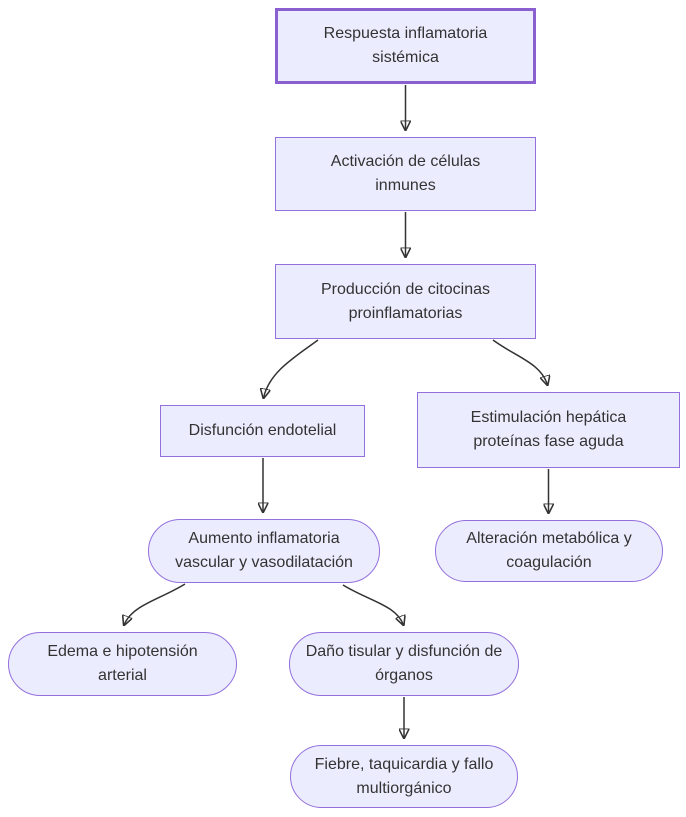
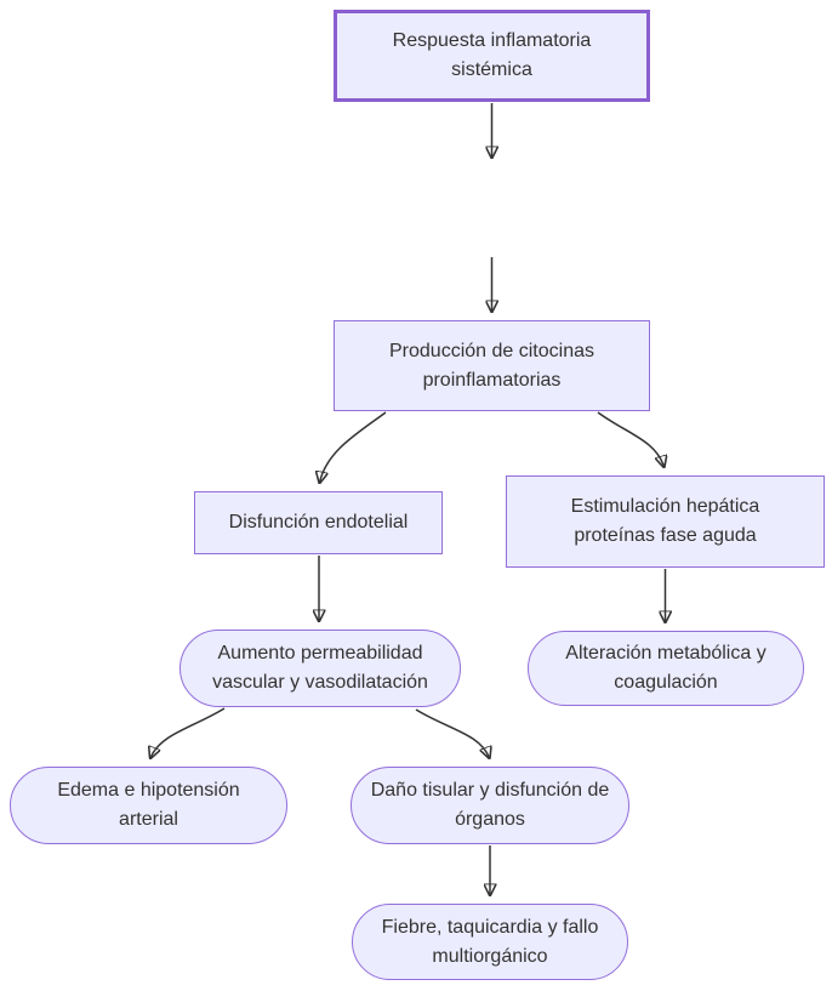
  Respuesta inflamatoria sistémica
- Activación de células inmunes
  Producción de citocinas proinflamatorias
  Disfunción endotelial
  Estimulación hepática proteínas fase aguda
- Aumento inflamatoria vascular y vasodilatación
+ Aumento permeabilidad vascular y vasodilatación
  Alteración metabólica y coagulación
  Edema e hipotensión arterial
  Daño tisular y disfunción de órganos
  Fiebre, taquicardia y fallo multiorgánico
